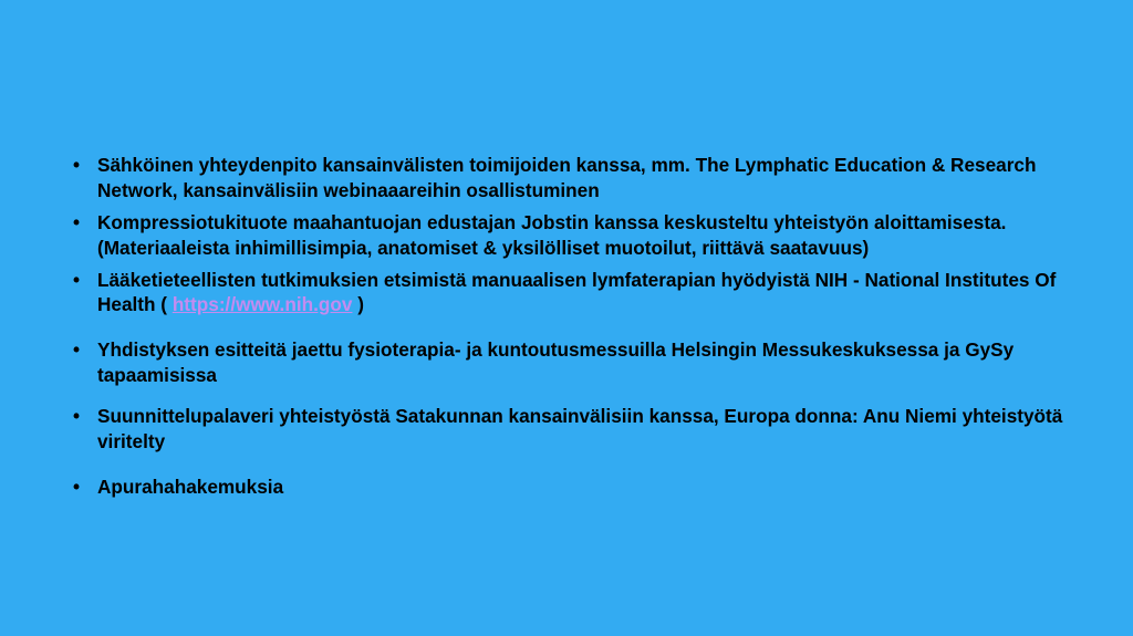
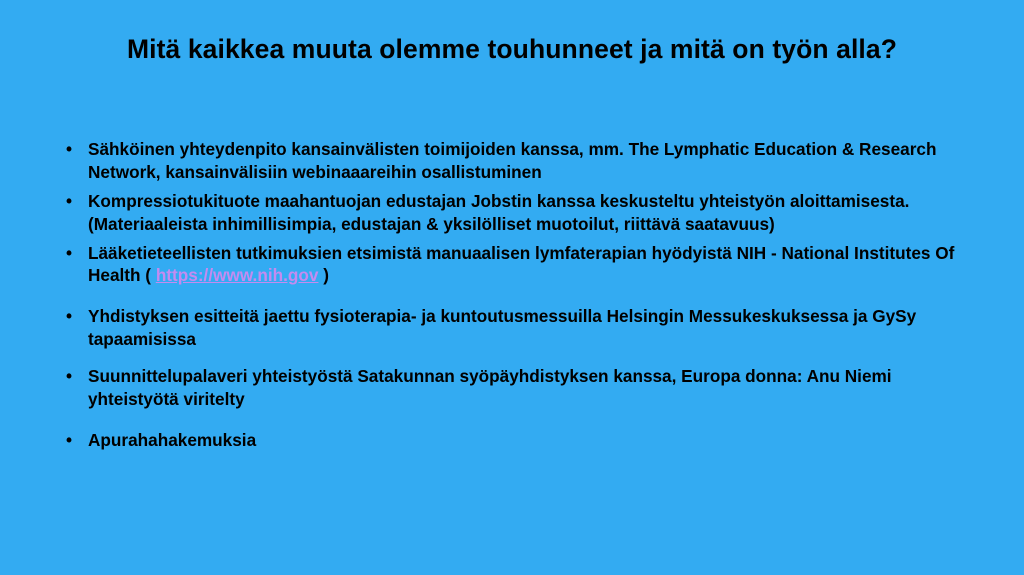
+ Mitä kaikkea muuta olemme touhunneet ja mitä on työn alla?
  •
  Sähköinen yhteydenpito kansainvälisten toimijoiden kanssa, mm. The Lymphatic Education & Research Network, kansainvälisiin webinaaareihin osallistuminen
  •
- Kompressiotukituote maahantuojan edustajan Jobstin kanssa keskusteltu yhteistyön aloittamisesta. (Materiaaleista inhimillisimpia, anatomiset & yksilölliset muotoilut, riittävä saatavuus)
+ Kompressiotukituote maahantuojan edustajan Jobstin kanssa keskusteltu yhteistyön aloittamisesta. (Materiaaleista inhimillisimpia, edustajan & yksilölliset muotoilut, riittävä saatavuus)
  •
  Lääketieteellisten tutkimuksien etsimistä manuaalisen lymfaterapian hyödyistä NIH - National Institutes Of Health ( https://www.nih.gov )
  •
  Yhdistyksen esitteitä jaettu fysioterapia- ja kuntoutusmessuilla Helsingin Messukeskuksessa ja GySy tapaamisissa
  •
- Suunnittelupalaveri yhteistyöstä Satakunnan kansainvälisiin kanssa, Europa donna: Anu Niemi yhteistyötä viritelty
+ Suunnittelupalaveri yhteistyöstä Satakunnan syöpäyhdistyksen kanssa, Europa donna: Anu Niemi yhteistyötä viritelty
  •
  Apurahahakemuksia
